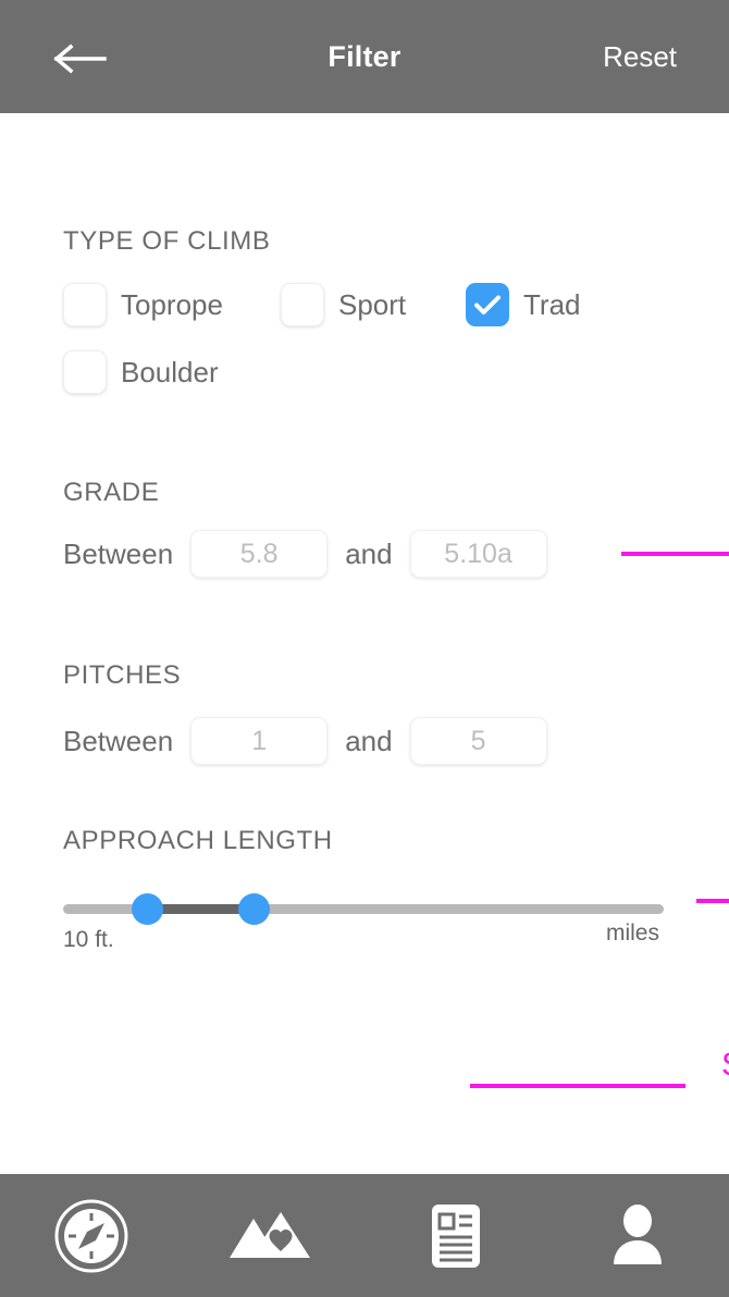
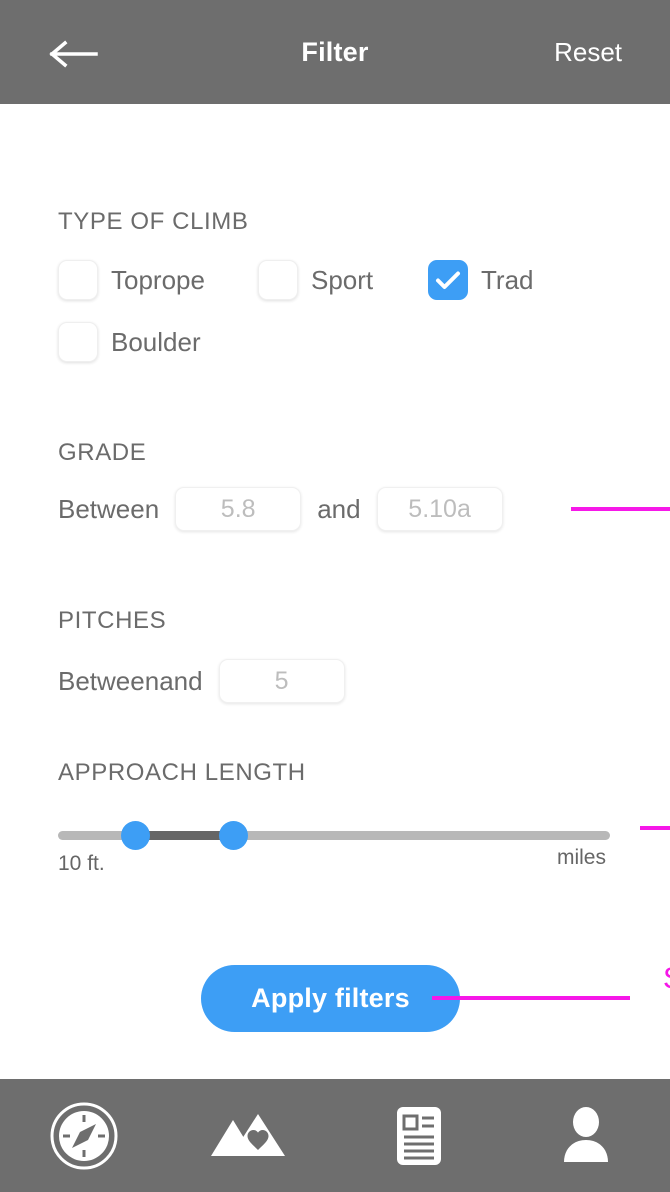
  Filter
  Reset
  TYPE OF CLIMB
  Toprope
  Sport
  Trad
  Boulder
  GRADE
  Between
  5.8
  and
  5.10a
  PITCHES
  Between
- 1
  and
  5
  APPROACH LENGTH
  10 ft.
  miles
+ Apply filters
